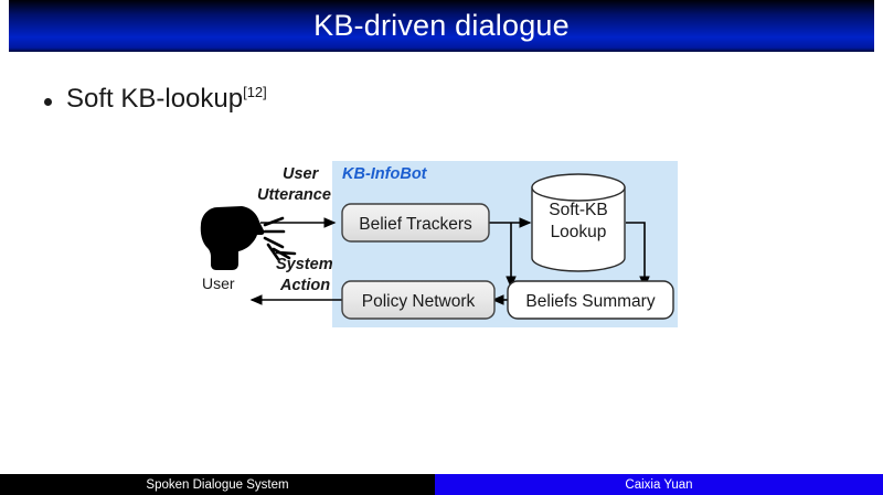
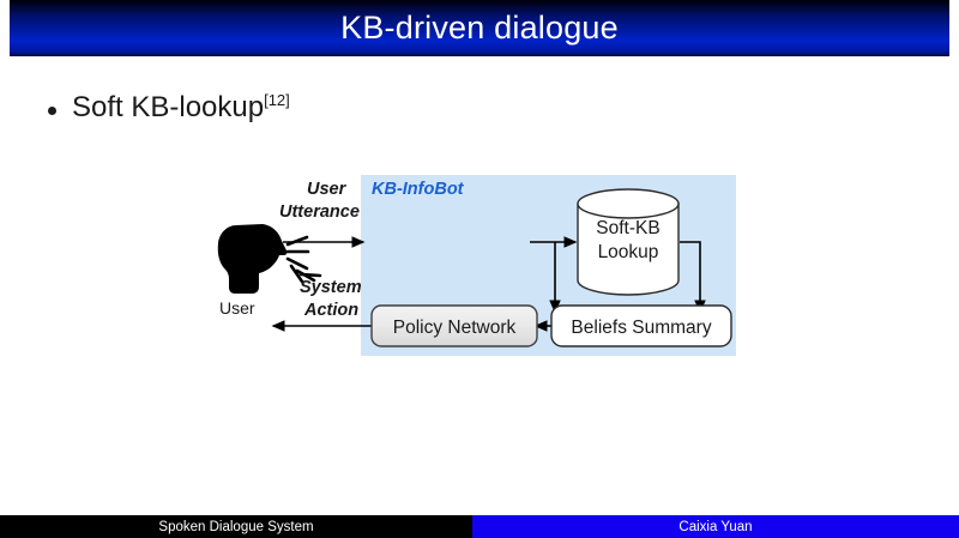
  KB-driven dialogue
  Soft KB-lookup[12]
  KB-InfoBot
  User
  User
  Utterance
  System
  Action
- Belief Trackers
  Soft-KB
  Lookup
  Beliefs Summary
  Policy Network
  Spoken Dialogue System
  Caixia Yuan
